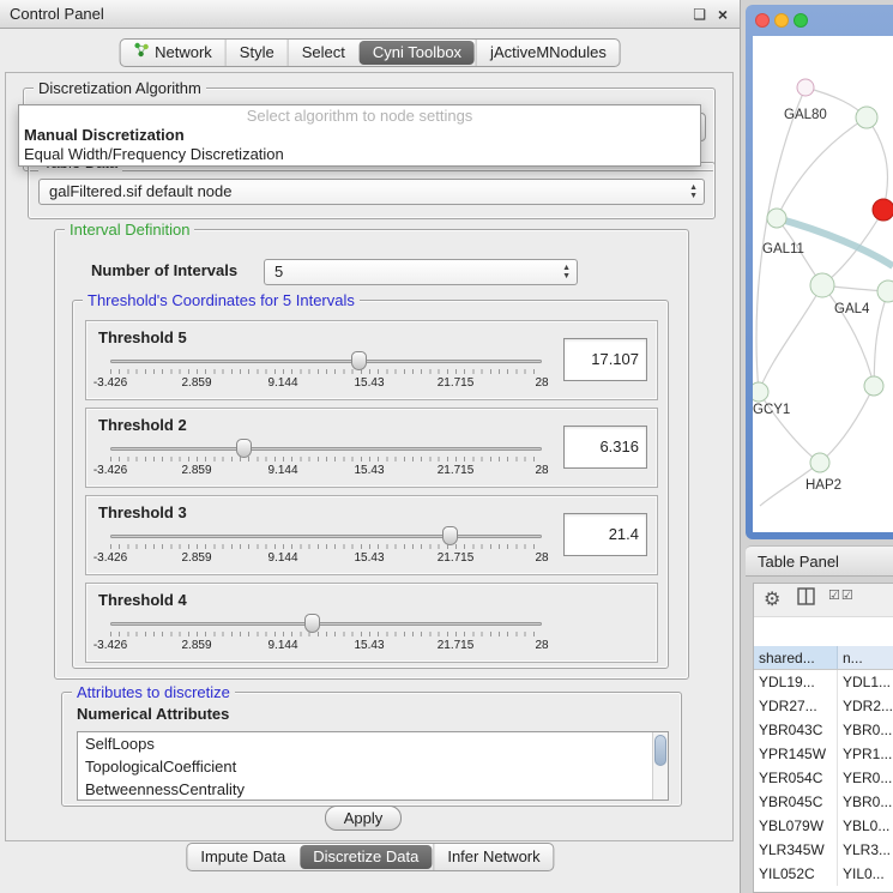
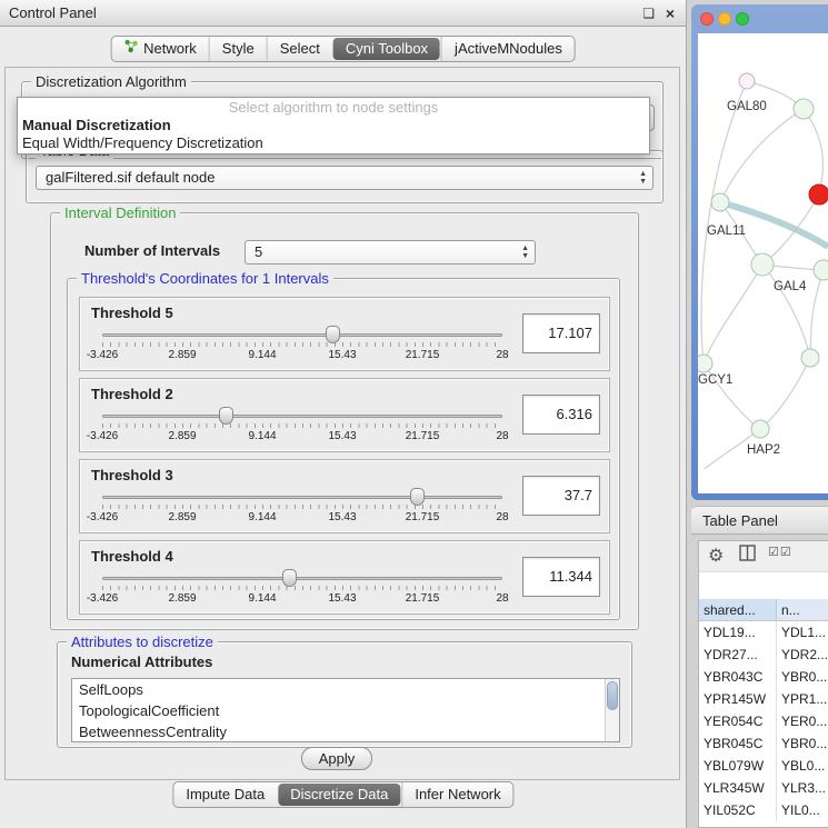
  Control Panel
  ❏
  ×
  Network
  Style
  Select
  Cyni Toolbox
  jActiveMNodules
  Discretization Algorithm
  Select algorithm to node settings
  Manual Discretization
  Equal Width/Frequency Discretization
  galFiltered.sif default node
  Interval Definition
  Number of Intervals
  5
- Threshold's Coordinates for 5 Intervals
+ Threshold's Coordinates for 1 Intervals
  Threshold 5
  -3.426
  2.859
  9.144
  15.43
  21.715
  28
  17.107
  Threshold 2
  -3.426
  2.859
  9.144
  15.43
  21.715
  28
  6.316
  Threshold 3
  -3.426
  2.859
  9.144
  15.43
  21.715
  28
- 21.4
+ 37.7
  Threshold 4
  -3.426
  2.859
  9.144
  15.43
  21.715
  28
+ 11.344
  Attributes to discretize
  Numerical Attributes
  SelfLoops
  TopologicalCoefficient
  BetweennessCentrality
  Apply
  Impute Data
  Discretize Data
  Infer Network
  GAL80
  GAL11
  GAL4
  GCY1
  HAP2
  Table Panel
  ⚙
  ☑☑
  shared...
  n...
  YDL19...
  YDL1...
  YDR27...
  YDR2...
  YBR043C
  YBR0...
  YPR145W
  YPR1...
  YER054C
  YER0...
  YBR045C
  YBR0...
  YBL079W
  YBL0...
  YLR345W
  YLR3...
  YIL052C
  YIL0...
